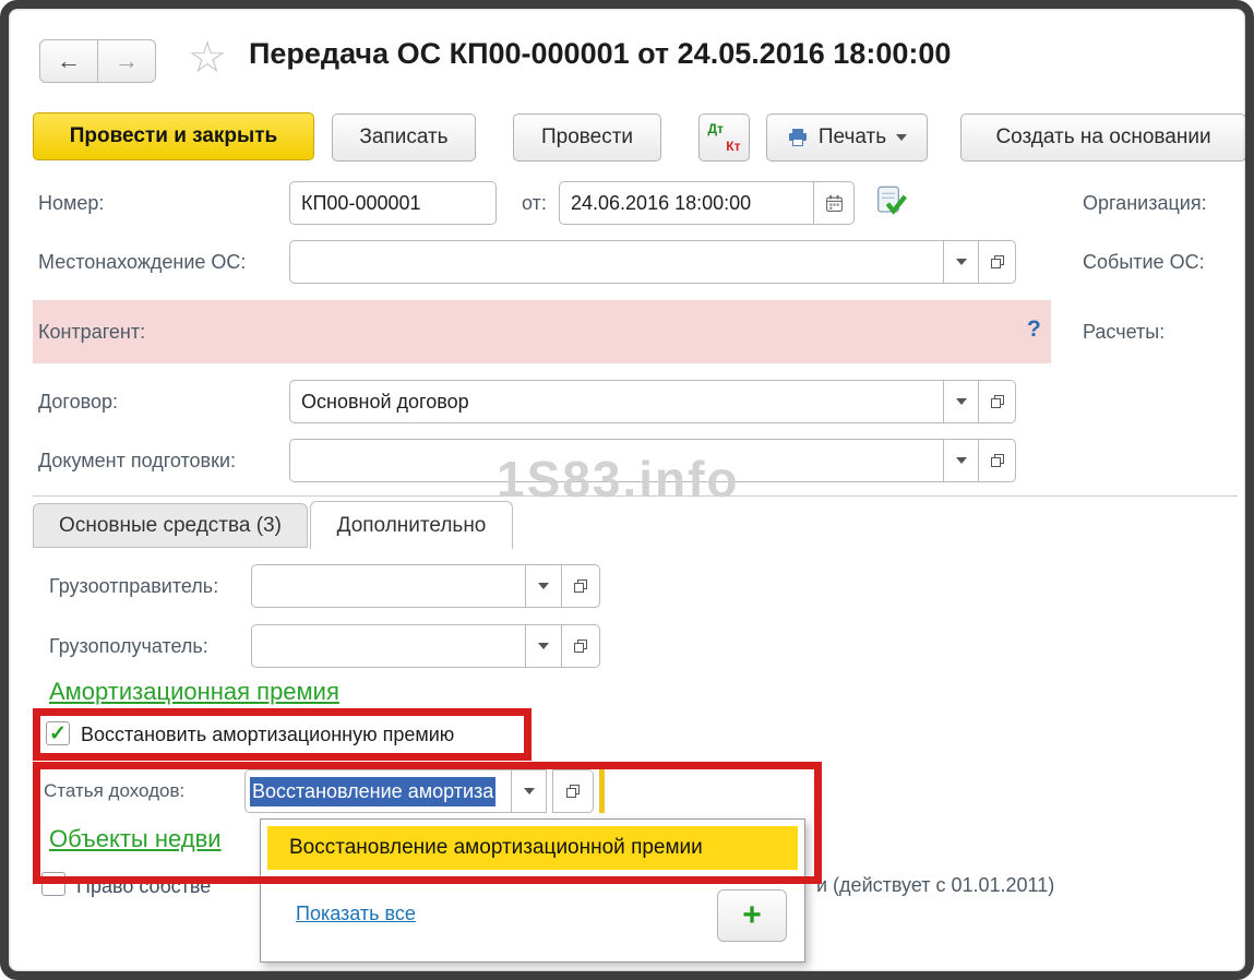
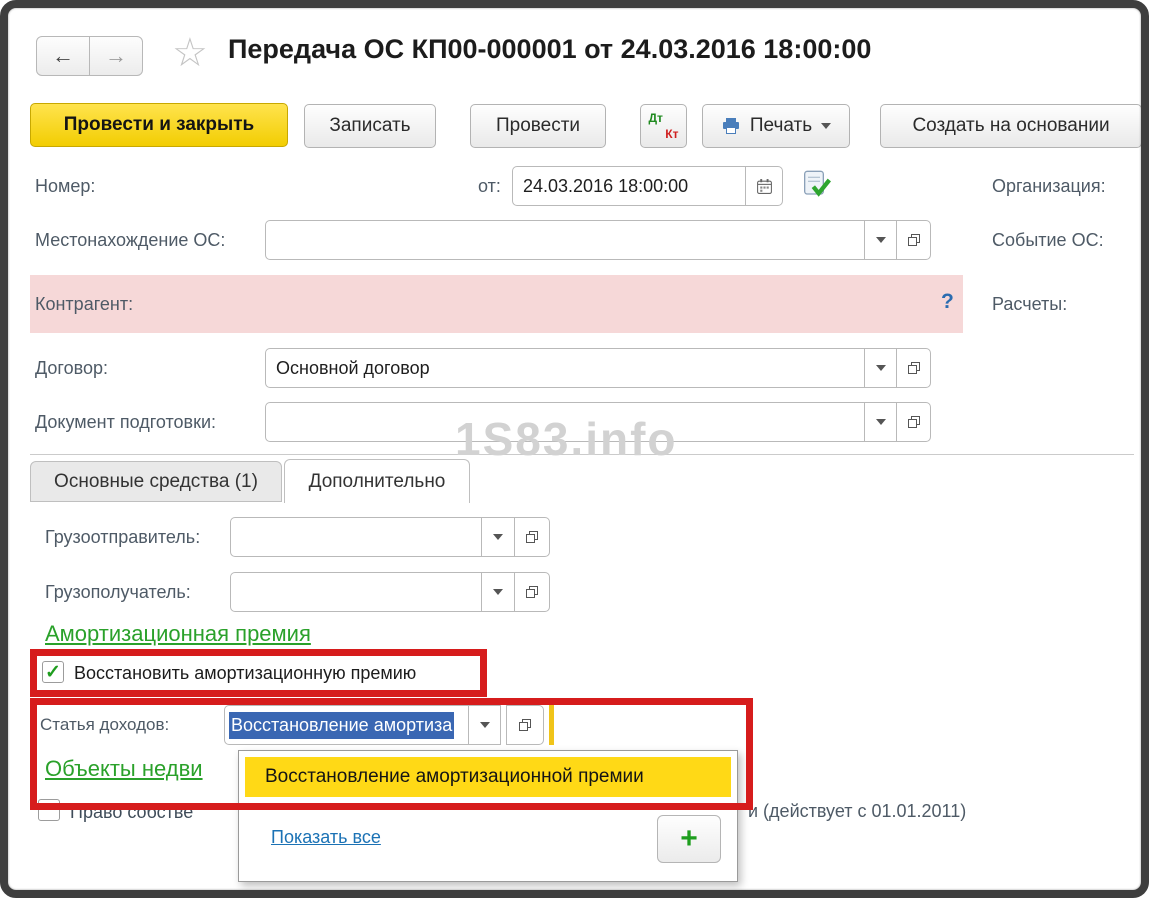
  1S83.info
  ←
  →
  ☆
- Передача ОС КП00-000001 от 24.05.2016 18:00:00
+ Передача ОС КП00-000001 от 24.03.2016 18:00:00
  Провести и закрыть
  Записать
  Провести
  Дт
  Кт
  Печать
  Создать на основании
  Номер:
- КП00-000001
  от:
- 24.06.2016 18:00:00
+ 24.03.2016 18:00:00
  Организация:
  Местонахождение ОС:
  Событие ОС:
  Контрагент:
  ?
  Расчеты:
  Договор:
  Основной договор
  Документ подготовки:
- Основные средства (3)
+ Основные средства (1)
  Дополнительно
  Грузоотправитель:
  Грузополучатель:
  Амортизационная премия
  ✓
  Восстановить амортизационную премию
  Статья доходов:
  Восстановление амортиза
  Объекты недви
  Право собстве
  и (действует с 01.01.2011)
  Восстановление амортизационной премии
  Показать все
  +
